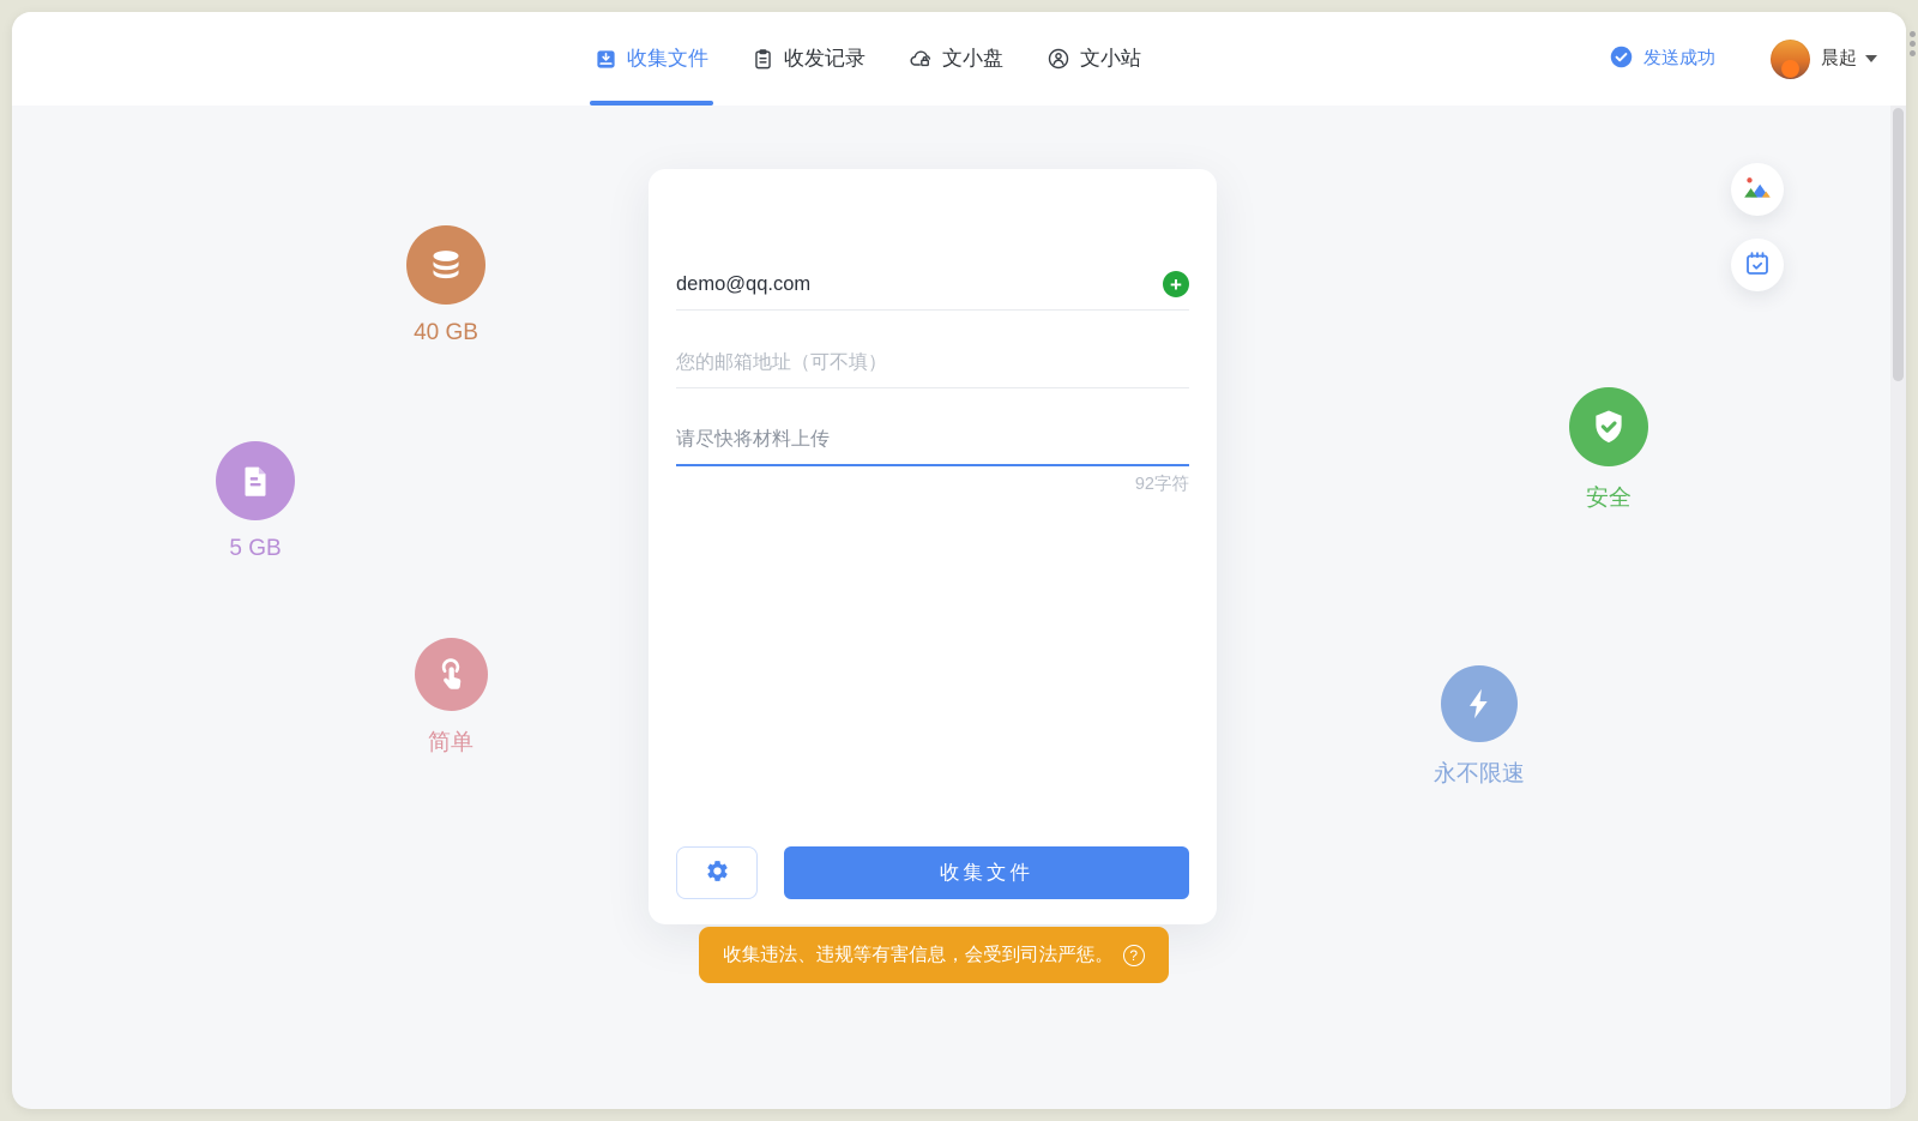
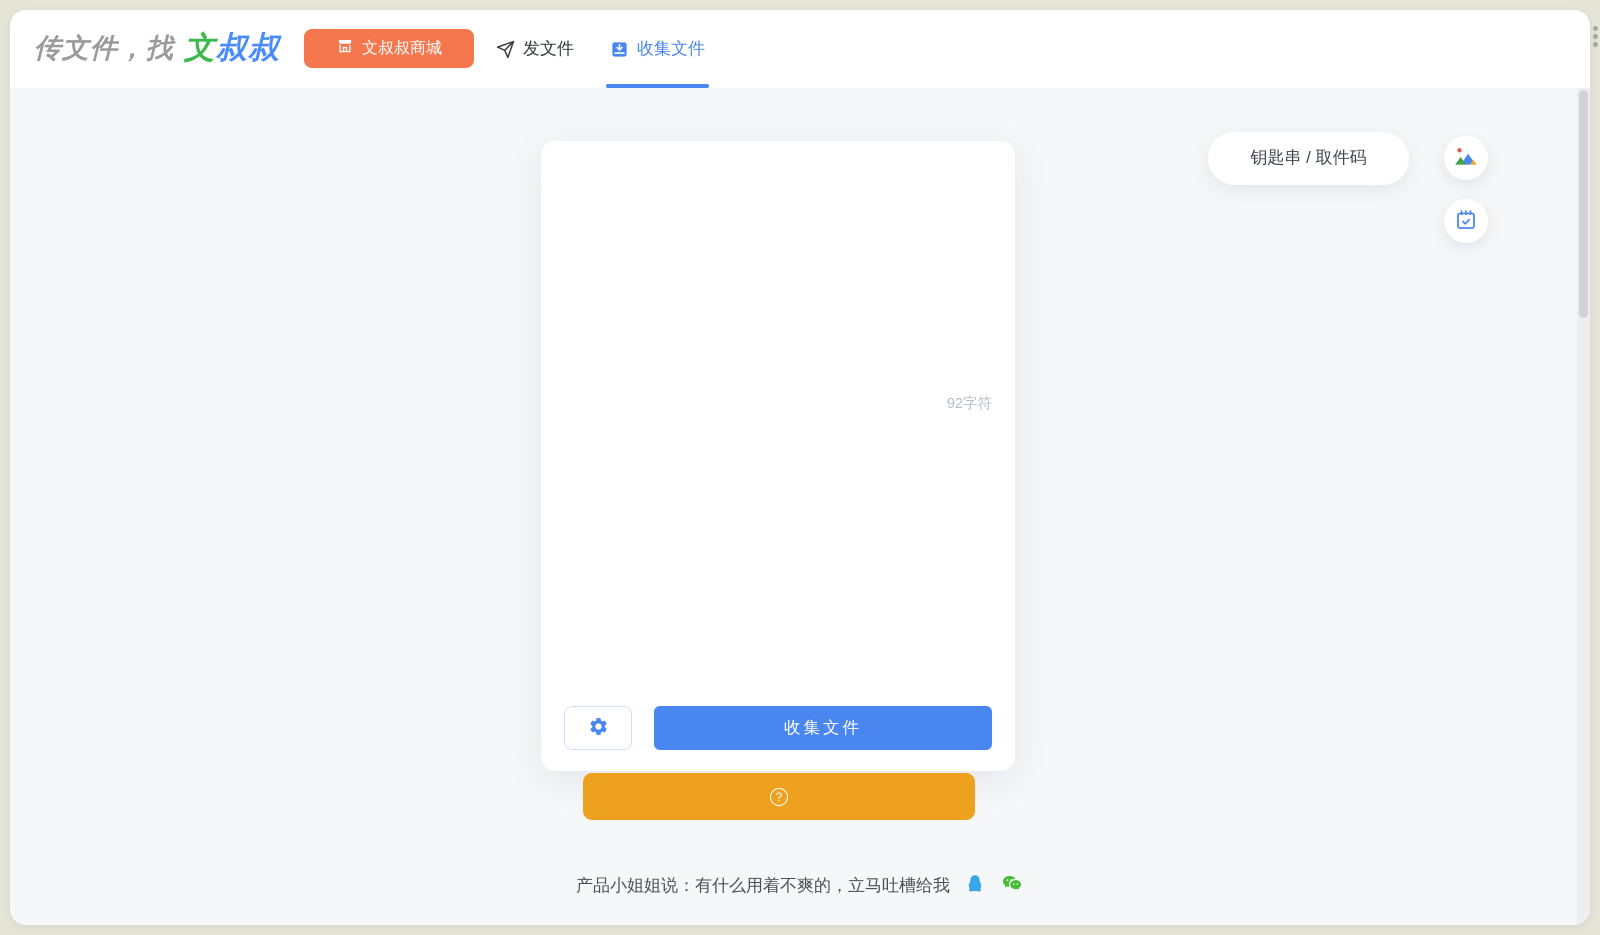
+ 传文件，找
+ 文
+ 叔叔
+ 文叔叔商城
+ 发文件
  收集文件
- 收发记录
- 文小盘
- 文小站
- 发送成功
- 晨起
- 40 GB
- 5 GB
- 简单
- 安全
- 永不限速
- demo@qq.com
- +
- 您的邮箱地址（可不填）
- 请尽快将材料上传
  92字符
  收集文件
- 收集违法、违规等有害信息，会受到司法严惩。
  ?
+ 钥匙串 / 取件码
+ 产品小姐姐说：有什么用着不爽的，立马吐槽给我
